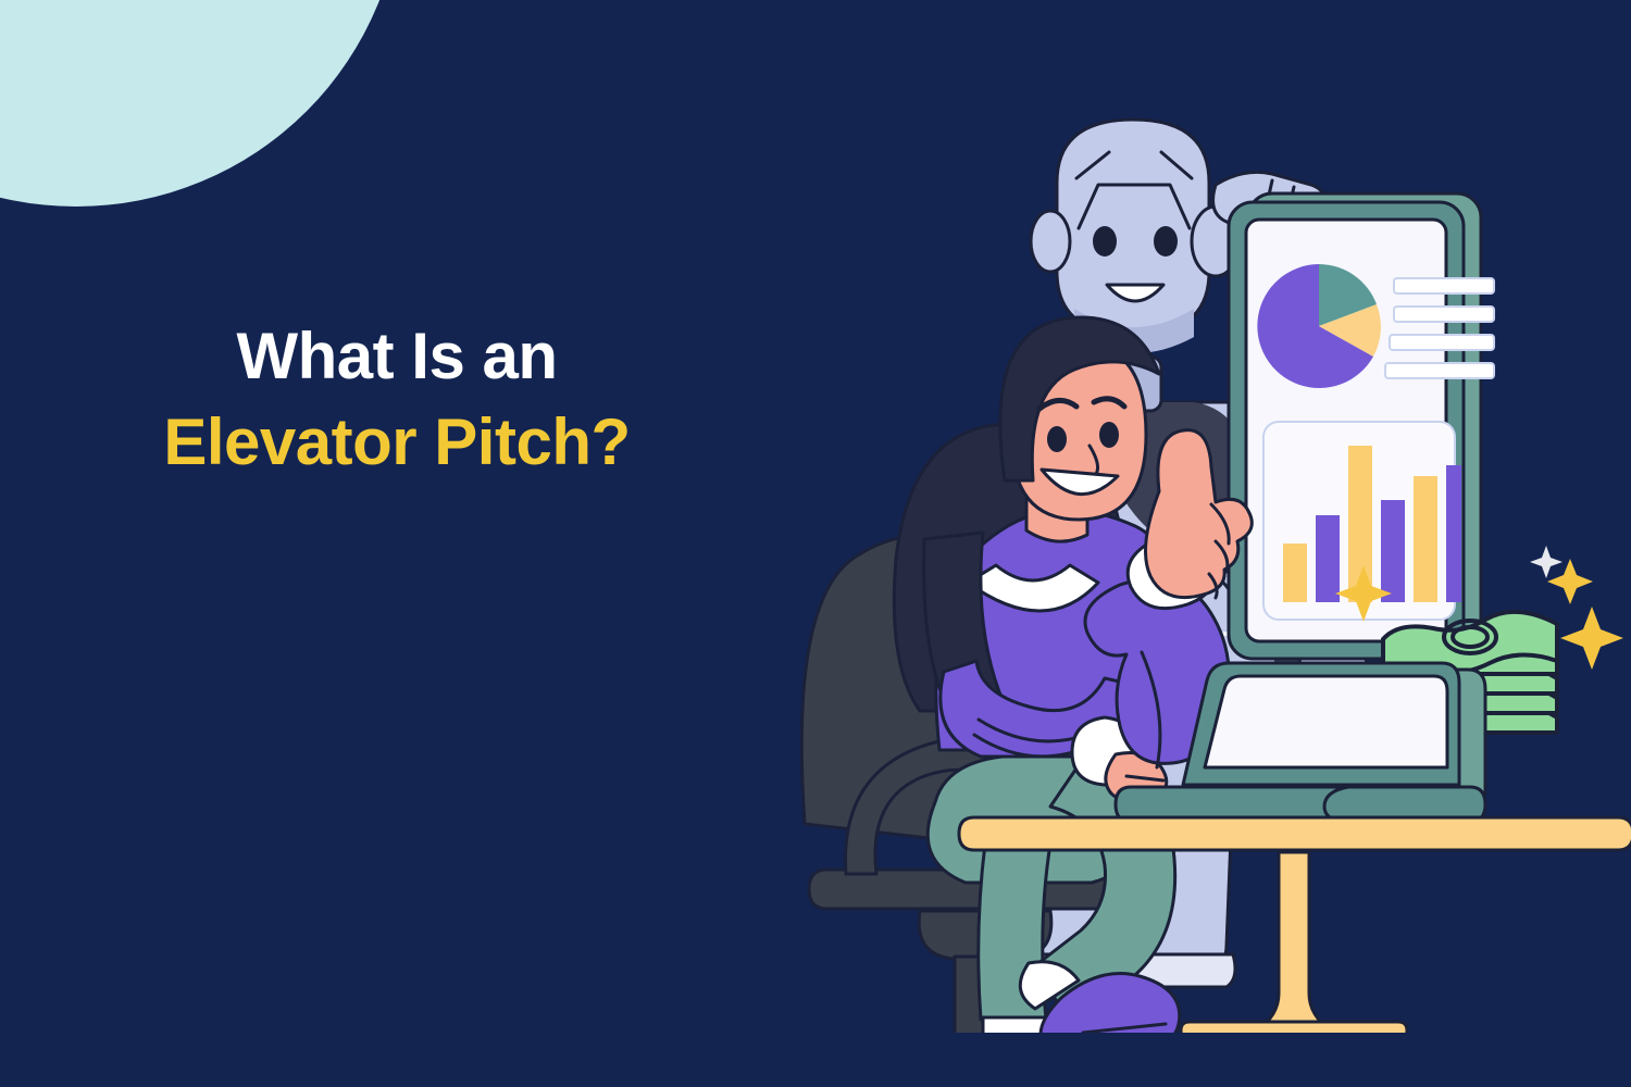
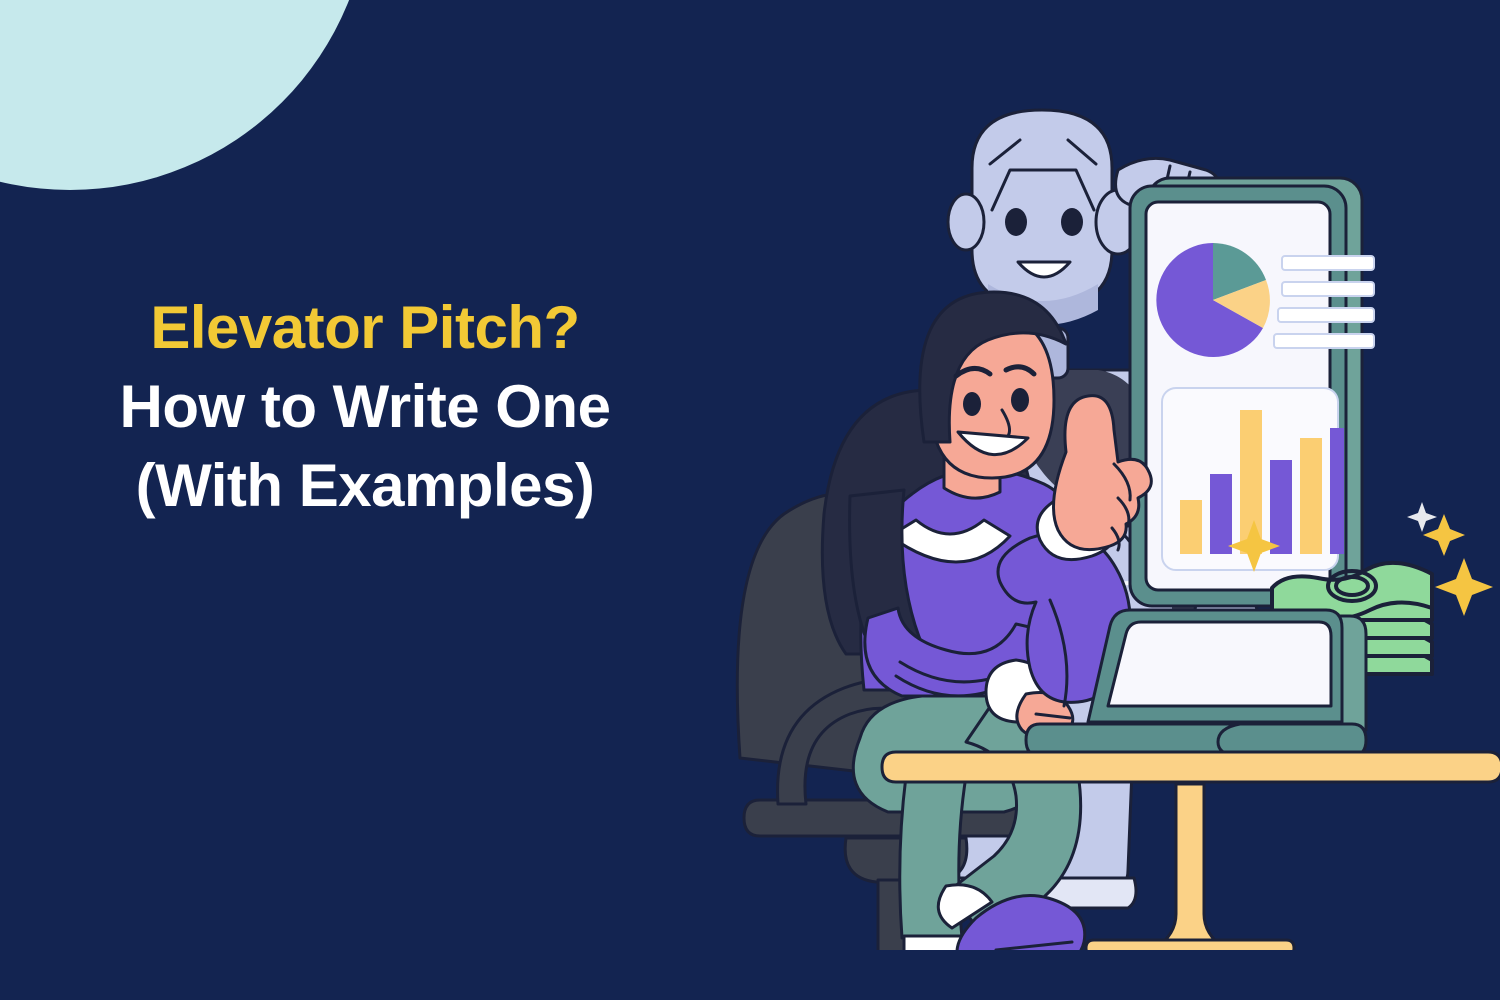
- What Is an
  Elevator Pitch?
+ How to Write One
+ (With Examples)
